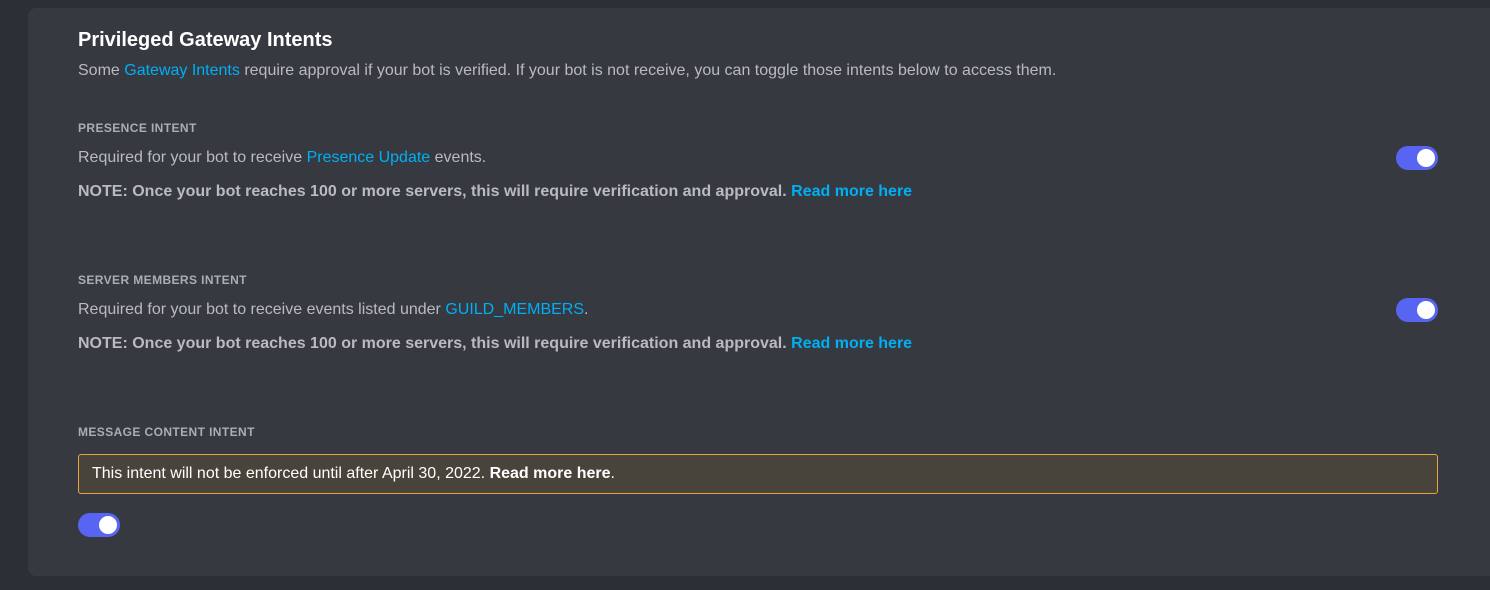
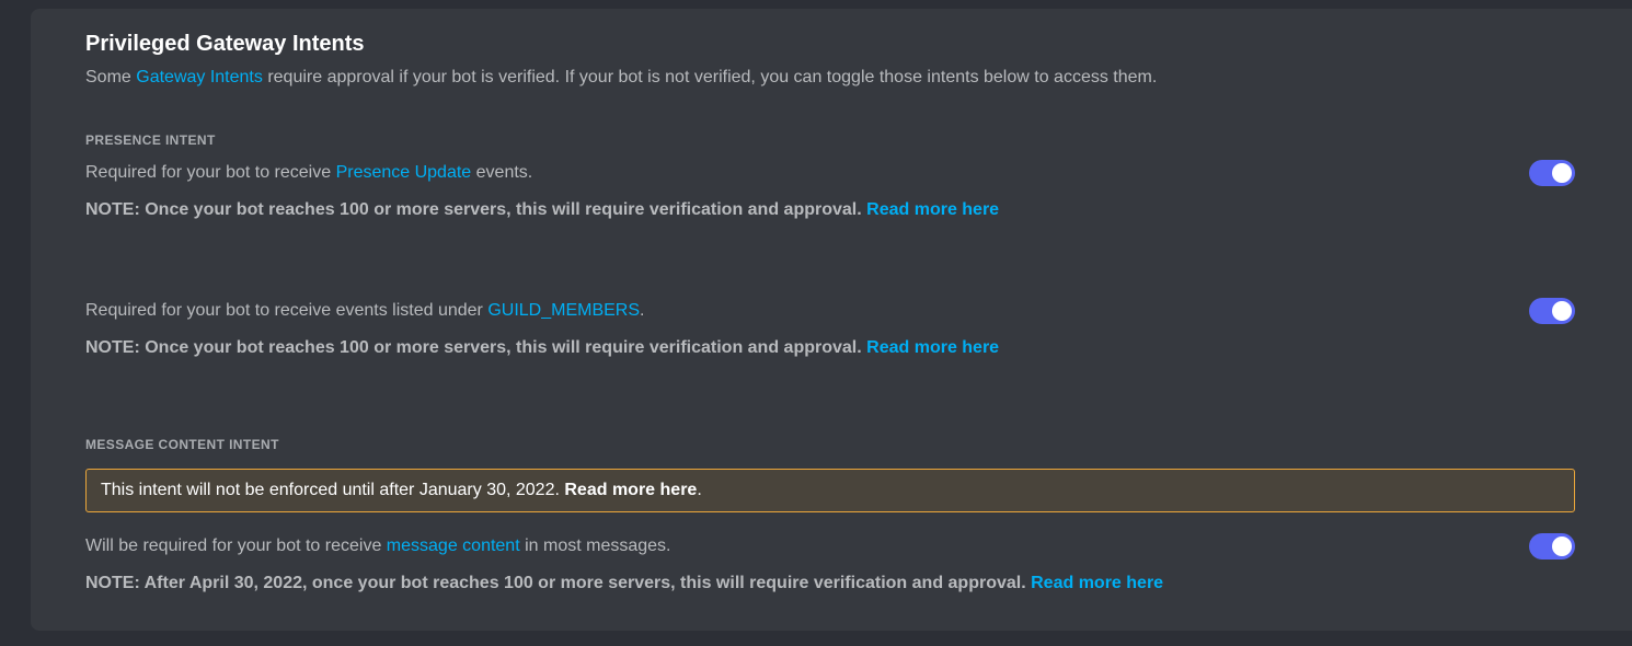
  Privileged Gateway Intents
- Some Gateway Intents require approval if your bot is verified. If your bot is not receive, you can toggle those intents below to access them.
+ Some Gateway Intents require approval if your bot is verified. If your bot is not verified, you can toggle those intents below to access them.
  PRESENCE INTENT
  Required for your bot to receive Presence Update events.
  NOTE: Once your bot reaches 100 or more servers, this will require verification and approval. Read more here
- SERVER MEMBERS INTENT
  Required for your bot to receive events listed under GUILD_MEMBERS.
  NOTE: Once your bot reaches 100 or more servers, this will require verification and approval. Read more here
  MESSAGE CONTENT INTENT
- This intent will not be enforced until after April 30, 2022. Read more here.
+ This intent will not be enforced until after January 30, 2022. Read more here.
+ Will be required for your bot to receive message content in most messages.
+ NOTE: After April 30, 2022, once your bot reaches 100 or more servers, this will require verification and approval. Read more here
